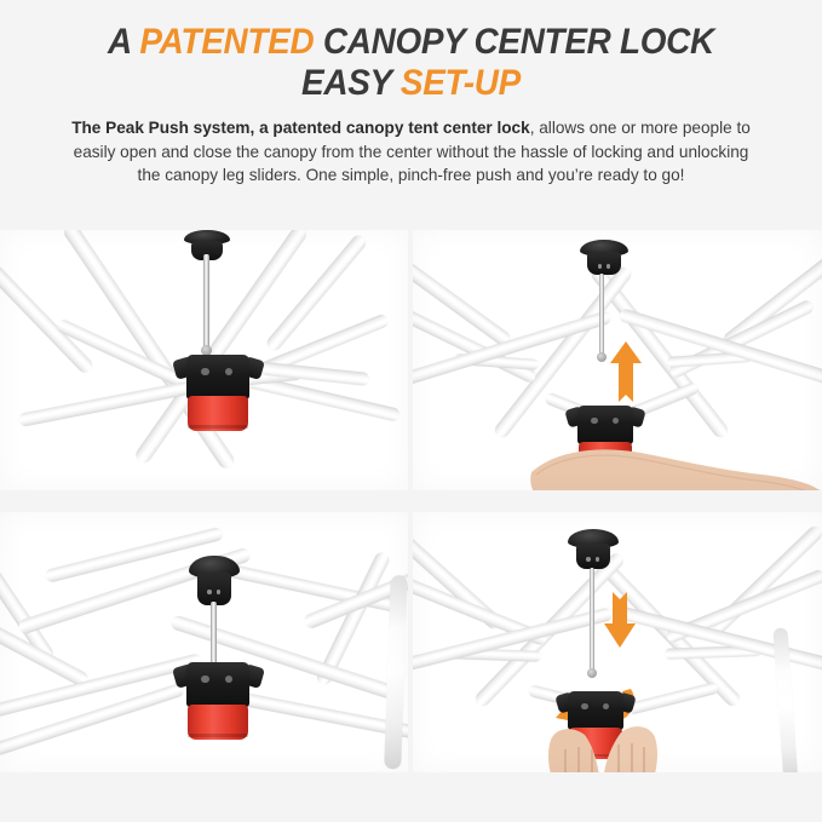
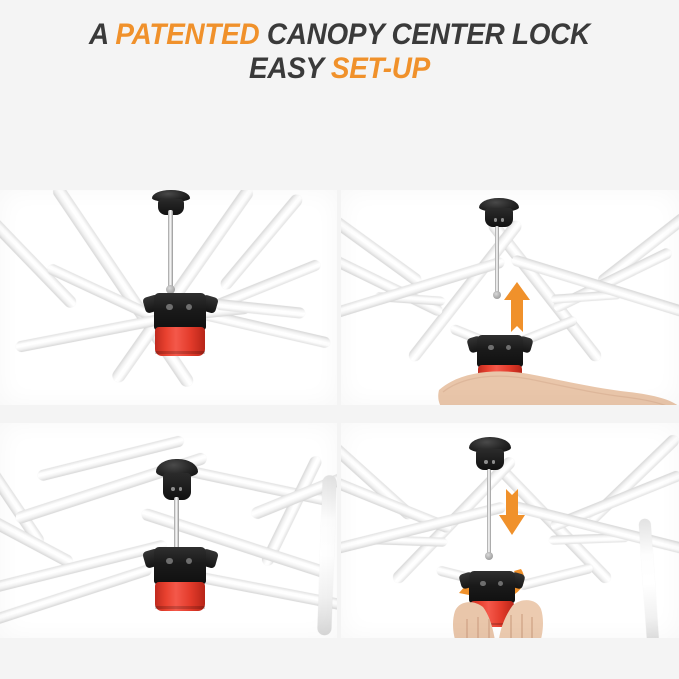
  A PATENTED CANOPY CENTER LOCK
  EASY SET-UP
- The Peak Push system, a patented canopy tent center lock, allows one or more people to easily open and close the canopy from the center without the hassle of locking and unlocking the canopy leg sliders. One simple, pinch-free push and you’re ready to go!
